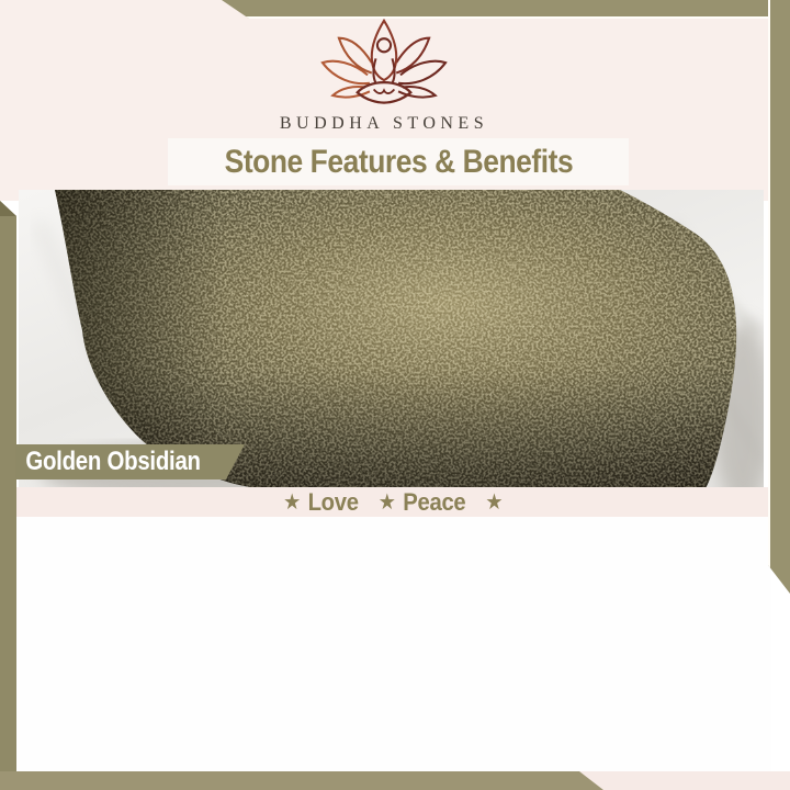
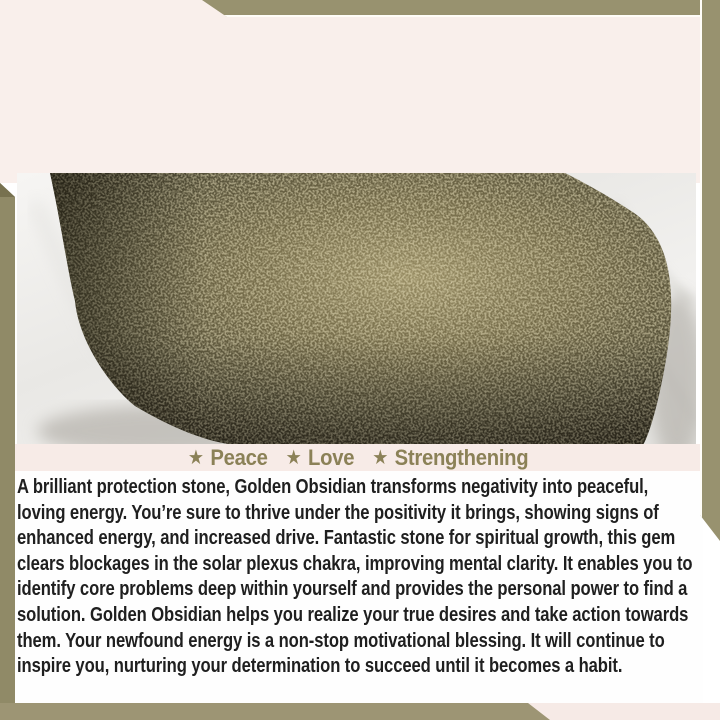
- BUDDHA STONES
- Stone Features & Benefits
- Golden Obsidian
  ★
- Love
+ Peace
  ★
- Peace
+ Love
  ★
+ Strengthening
+ A brilliant protection stone, Golden Obsidian transforms negativity into peaceful, loving energy. You’re sure to thrive under the positivity it brings, showing signs of enhanced energy, and increased drive. Fantastic stone for spiritual growth, this gem clears blockages in the solar plexus chakra, improving mental clarity. It enables you to identify core problems deep within yourself and provides the personal power to find a solution. Golden Obsidian helps you realize your true desires and take action towards them. Your newfound energy is a non-stop motivational blessing. It will continue to inspire you, nurturing your determination to succeed until it becomes a habit.
